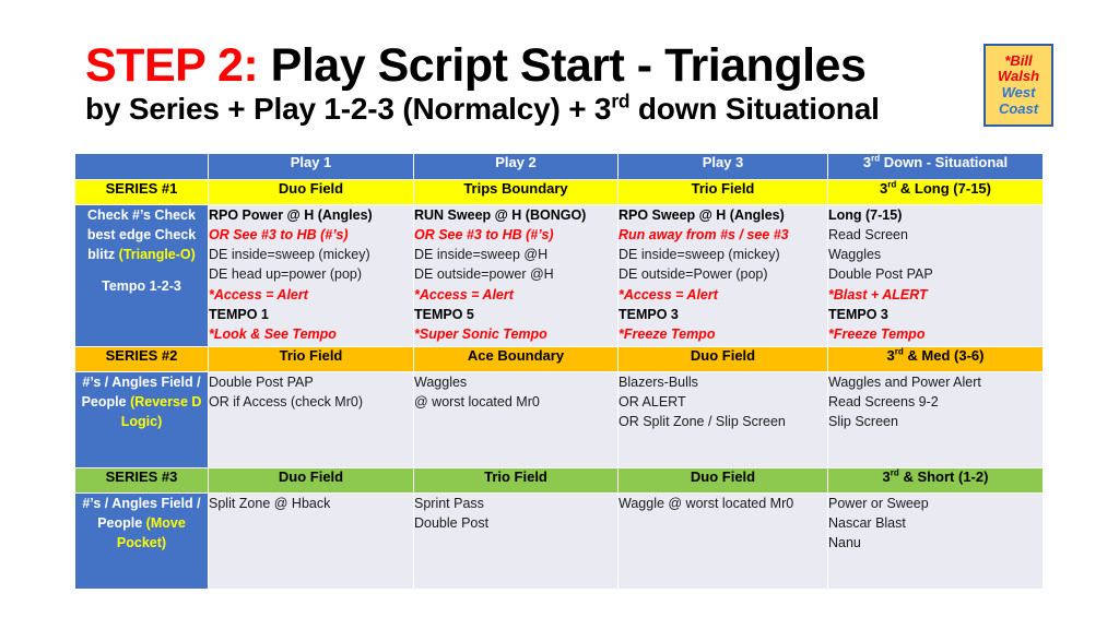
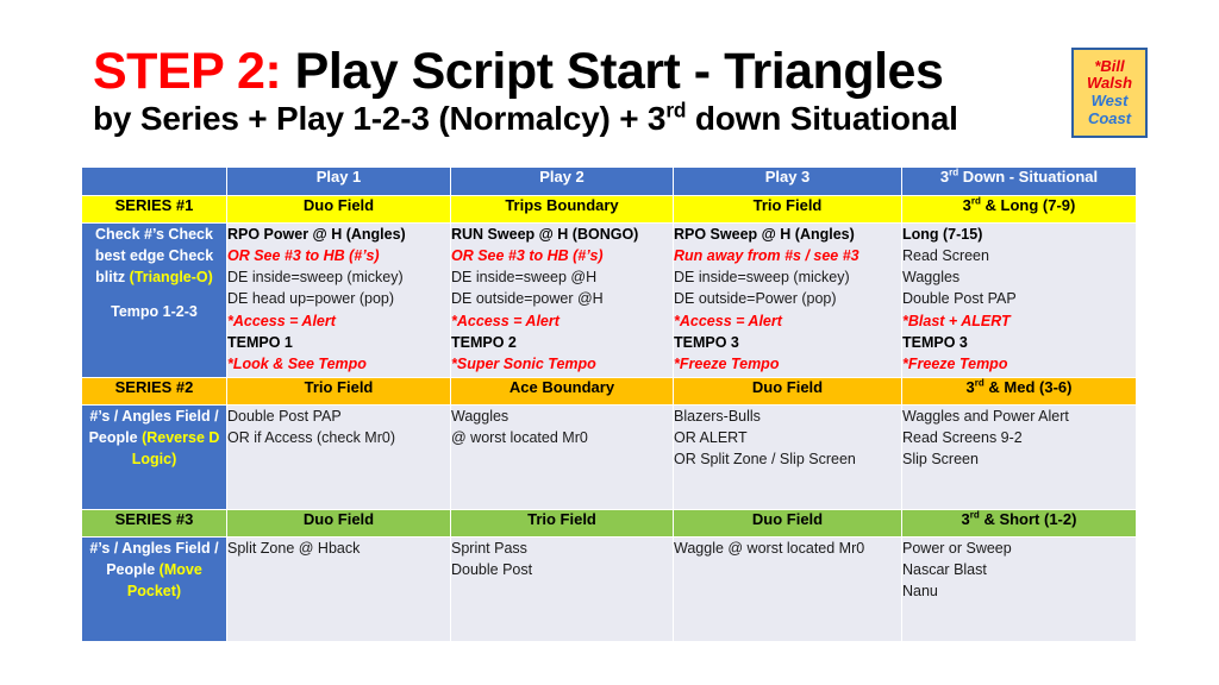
  STEP 2: Play Script Start - Triangles
  by Series + Play 1-2-3 (Normalcy) + 3rd down Situational
  *Bill
  Walsh
  West
  Coast
  	Play 1	Play 2	Play 3	3rd Down - Situational
- SERIES #1	Duo Field	Trips Boundary	Trio Field	3rd & Long (7-15)
+ SERIES #1	Duo Field	Trips Boundary	Trio Field	3rd & Long (7-9)
- Check #’s Check best edge Check blitz (Triangle-O) Tempo 1-2-3	RPO Power @ H (Angles) OR See #3 to HB (#’s) DE inside=sweep (mickey) DE head up=power (pop) *Access = Alert TEMPO 1 *Look & See Tempo	RUN Sweep @ H (BONGO) OR See #3 to HB (#’s) DE inside=sweep @H DE outside=power @H *Access = Alert TEMPO 5 *Super Sonic Tempo	RPO Sweep @ H (Angles) Run away from #s / see #3 DE inside=sweep (mickey) DE outside=Power (pop) *Access = Alert TEMPO 3 *Freeze Tempo	Long (7-15) Read Screen Waggles Double Post PAP *Blast + ALERT TEMPO 3 *Freeze Tempo
+ Check #’s Check best edge Check blitz (Triangle-O) Tempo 1-2-3	RPO Power @ H (Angles) OR See #3 to HB (#’s) DE inside=sweep (mickey) DE head up=power (pop) *Access = Alert TEMPO 1 *Look & See Tempo	RUN Sweep @ H (BONGO) OR See #3 to HB (#’s) DE inside=sweep @H DE outside=power @H *Access = Alert TEMPO 2 *Super Sonic Tempo	RPO Sweep @ H (Angles) Run away from #s / see #3 DE inside=sweep (mickey) DE outside=Power (pop) *Access = Alert TEMPO 3 *Freeze Tempo	Long (7-15) Read Screen Waggles Double Post PAP *Blast + ALERT TEMPO 3 *Freeze Tempo
  SERIES #2	Trio Field	Ace Boundary	Duo Field	3rd & Med (3-6)
  #’s / Angles Field / People (Reverse D Logic)	Double Post PAP OR if Access (check Mr0)	Waggles @ worst located Mr0	Blazers-Bulls OR ALERT OR Split Zone / Slip Screen	Waggles and Power Alert Read Screens 9-2 Slip Screen
  SERIES #3	Duo Field	Trio Field	Duo Field	3rd & Short (1-2)
  #’s / Angles Field / People (Move Pocket)	Split Zone @ Hback	Sprint Pass Double Post	Waggle @ worst located Mr0	Power or Sweep Nascar Blast Nanu
